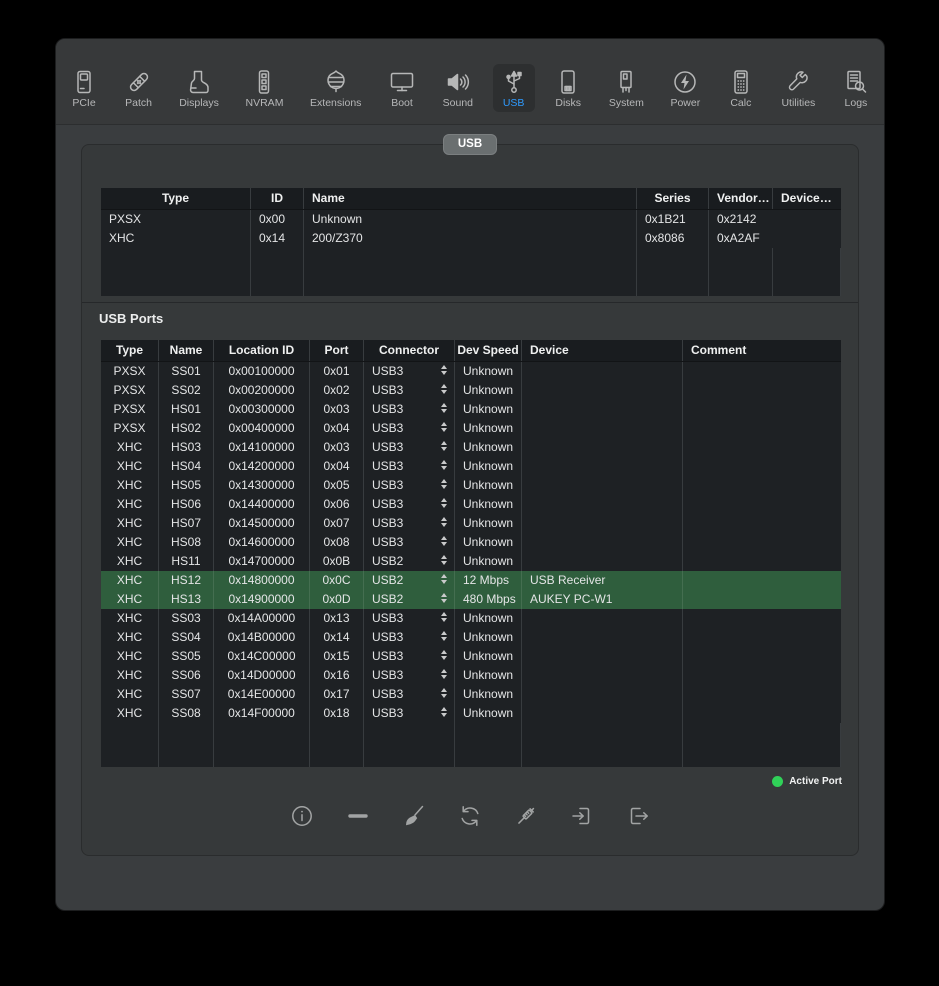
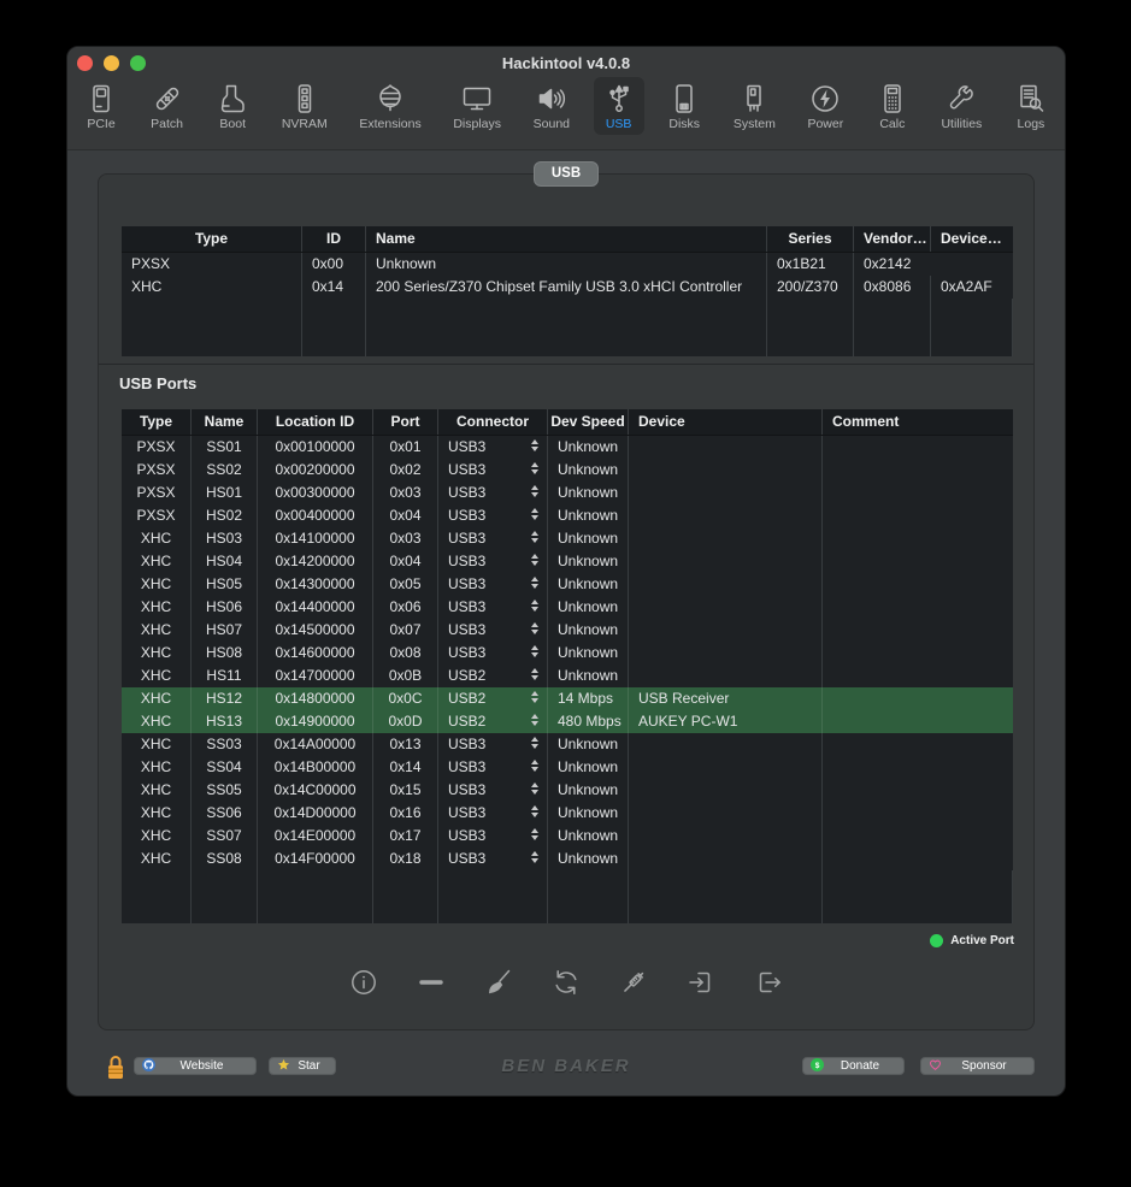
+ Hackintool v4.0.8
  PCIe
  Patch
- Displays
+ Boot
  NVRAM
  Extensions
- Boot
+ Displays
  Sound
  USB
  Disks
  System
  Power
  Calc
  Utilities
  Logs
  USB
  Type
  ID
  Name
  Series
  Vendor…
  Device…
  PXSX
  0x00
  Unknown
  0x1B21
  0x2142
  XHC
  0x14
+ 200 Series/Z370 Chipset Family USB 3.0 xHCI Controller
  200/Z370
  0x8086
  0xA2AF
  USB Ports
  Type
  Name
  Location ID
  Port
  Connector
  Dev Speed
  Device
  Comment
  PXSX
  SS01
  0x00100000
  0x01
  USB3
  Unknown
  PXSX
  SS02
  0x00200000
  0x02
  USB3
  Unknown
  PXSX
  HS01
  0x00300000
  0x03
  USB3
  Unknown
  PXSX
  HS02
  0x00400000
  0x04
  USB3
  Unknown
  XHC
  HS03
  0x14100000
  0x03
  USB3
  Unknown
  XHC
  HS04
  0x14200000
  0x04
  USB3
  Unknown
  XHC
  HS05
  0x14300000
  0x05
  USB3
  Unknown
  XHC
  HS06
  0x14400000
  0x06
  USB3
  Unknown
  XHC
  HS07
  0x14500000
  0x07
  USB3
  Unknown
  XHC
  HS08
  0x14600000
  0x08
  USB3
  Unknown
  XHC
  HS11
  0x14700000
  0x0B
  USB2
  Unknown
  XHC
  HS12
  0x14800000
  0x0C
  USB2
- 12 Mbps
+ 14 Mbps
  USB Receiver
  XHC
  HS13
  0x14900000
  0x0D
  USB2
  480 Mbps
  AUKEY PC-W1
  XHC
  SS03
  0x14A00000
  0x13
  USB3
  Unknown
  XHC
  SS04
  0x14B00000
  0x14
  USB3
  Unknown
  XHC
  SS05
  0x14C00000
  0x15
  USB3
  Unknown
  XHC
  SS06
  0x14D00000
  0x16
  USB3
  Unknown
  XHC
  SS07
  0x14E00000
  0x17
  USB3
  Unknown
  XHC
  SS08
  0x14F00000
  0x18
  USB3
  Unknown
  Active Port
+ Website
+ Star
+ BEN BAKER
+ Donate
+ Sponsor
